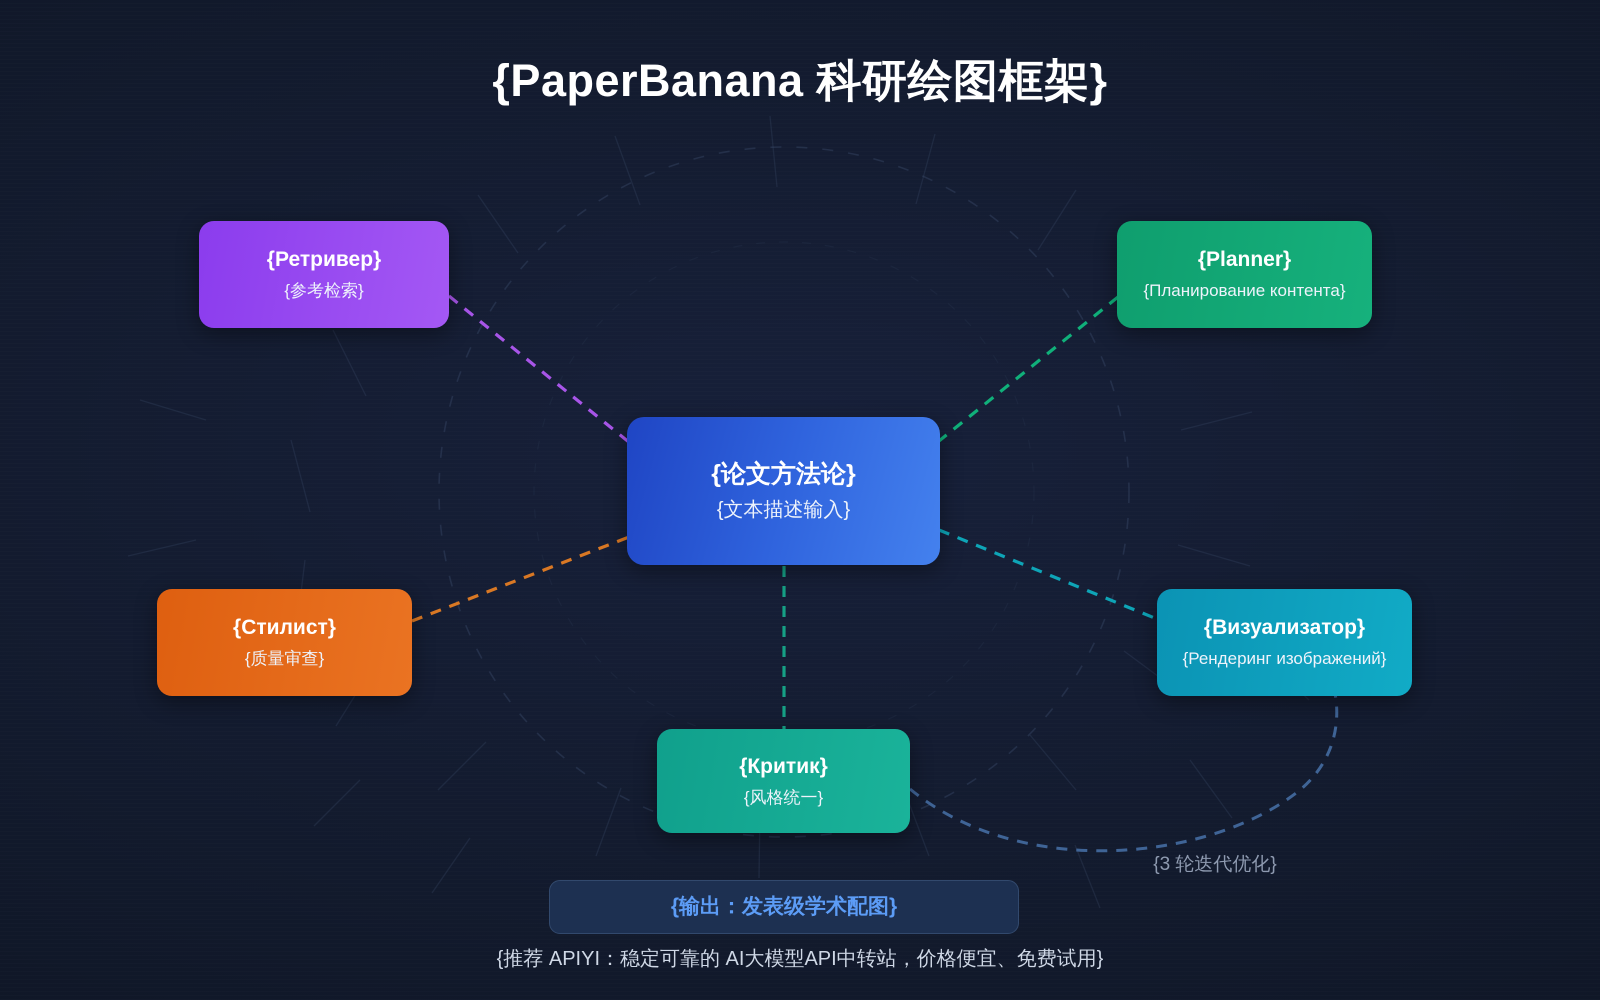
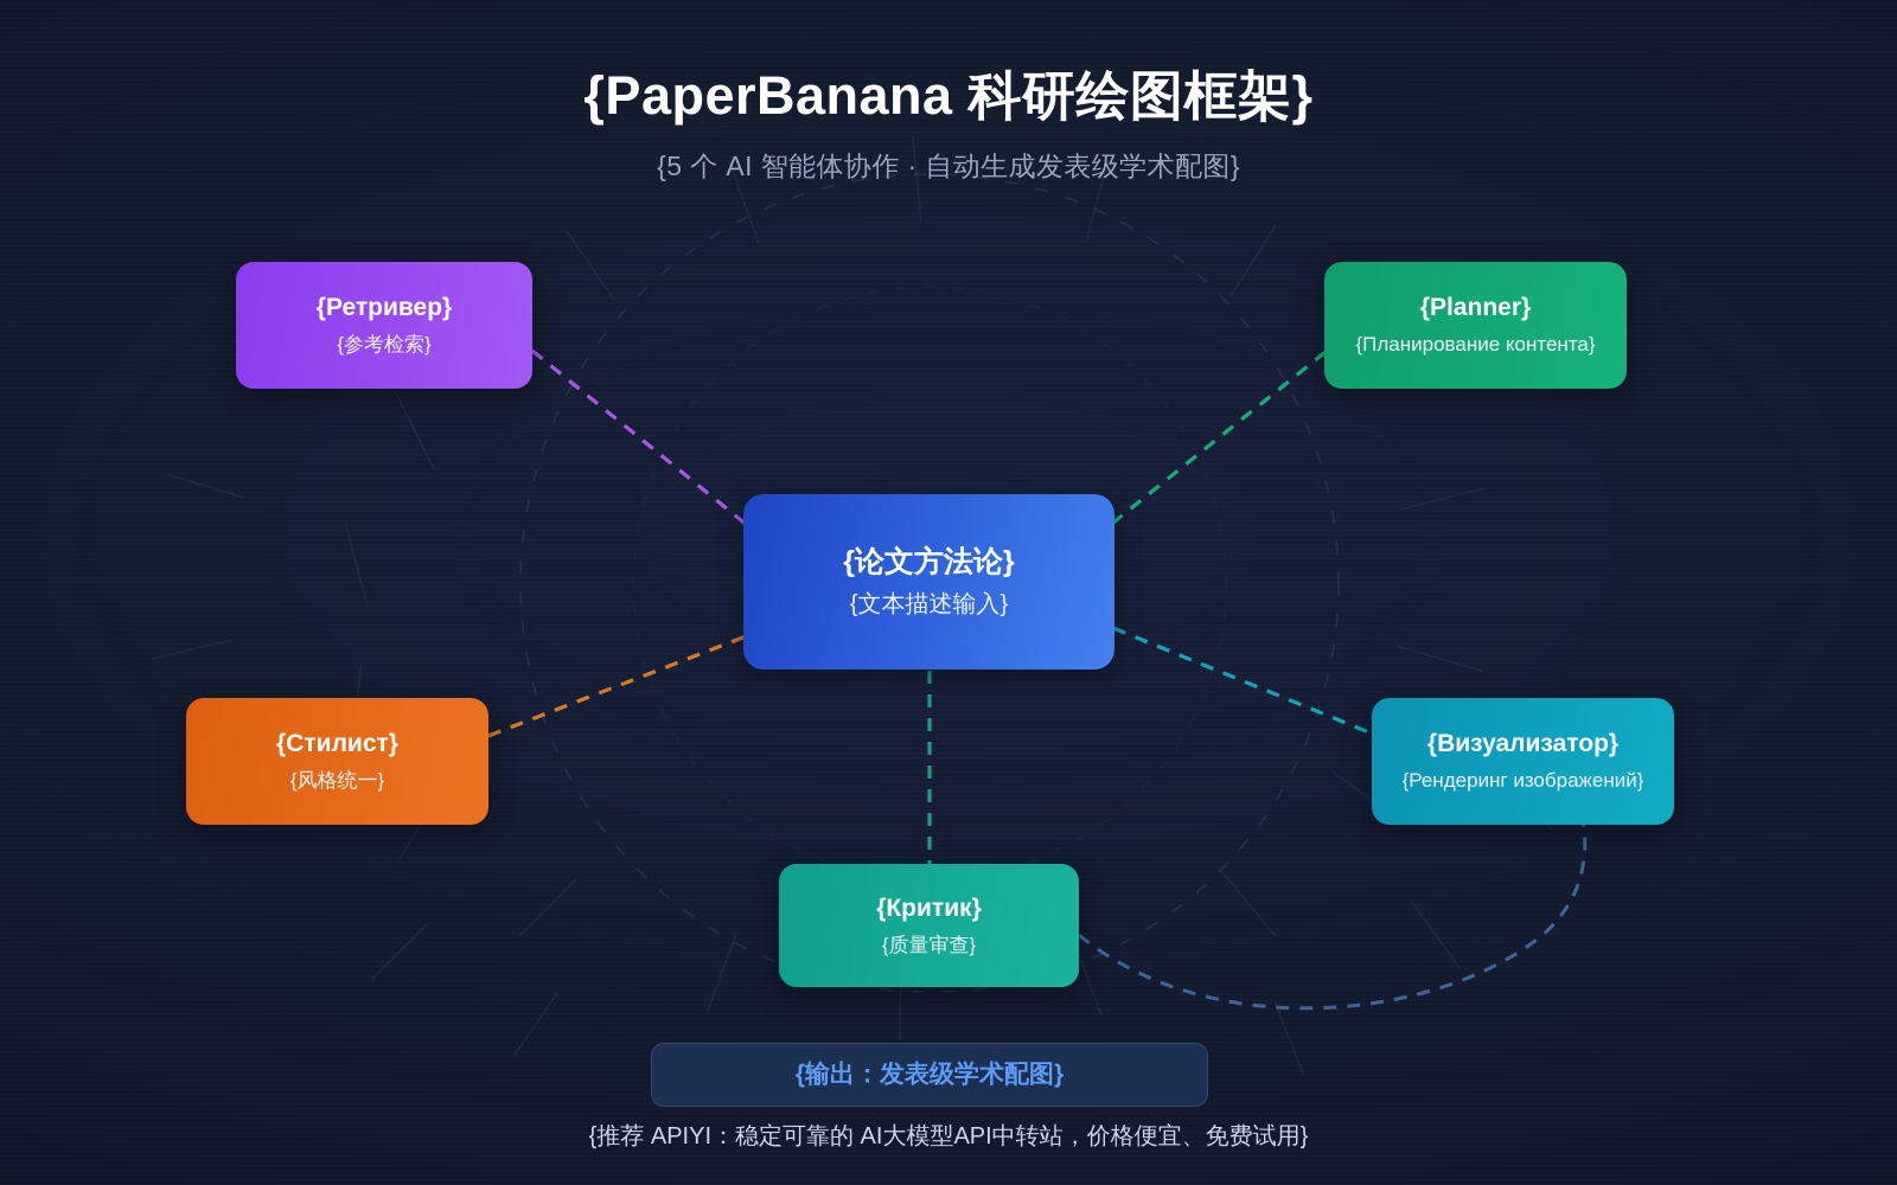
  {PaperBanana 科研绘图框架}
+ {5 个 AI 智能体协作 · 自动生成发表级学术配图}
  {论文方法论}
  {文本描述输入}
  {Ретривер}
  {参考检索}
  {Planner}
  {Планирование контента}
  {Стилист}
- {质量审查}
+ {风格统一}
  {Визуализатор}
  {Рендеринг изображений}
  {Критик}
- {风格统一}
+ {质量审查}
- {3 轮迭代优化}
  {输出：发表级学术配图}
  {推荐 APIYI：稳定可靠的 AI大模型API中转站，价格便宜、免费试用}
